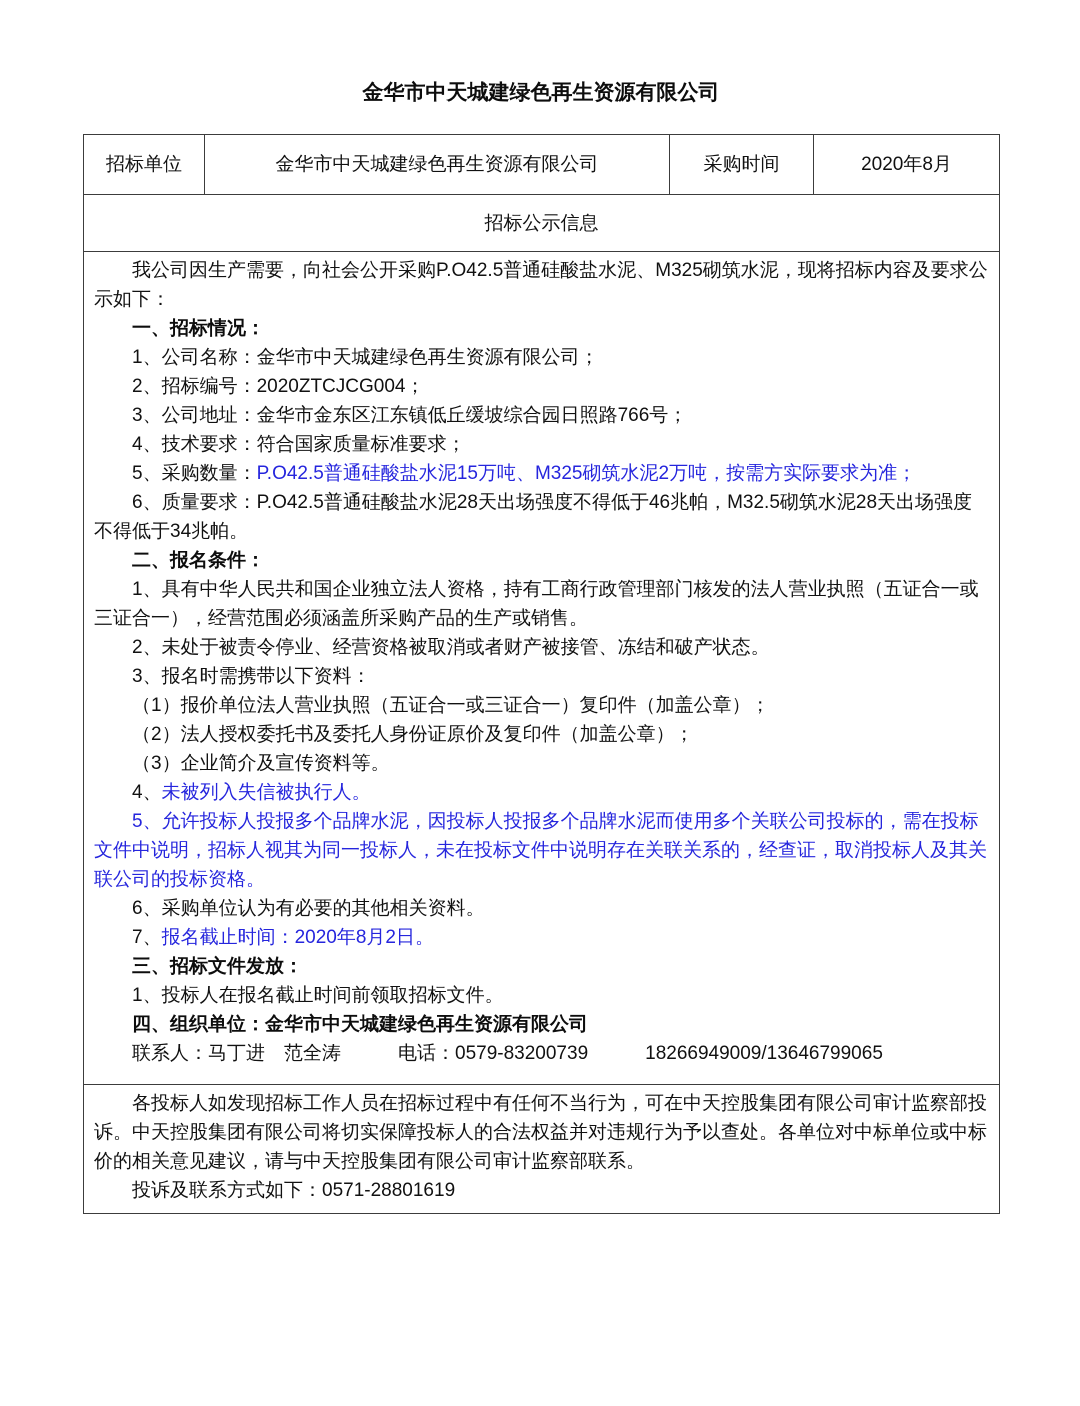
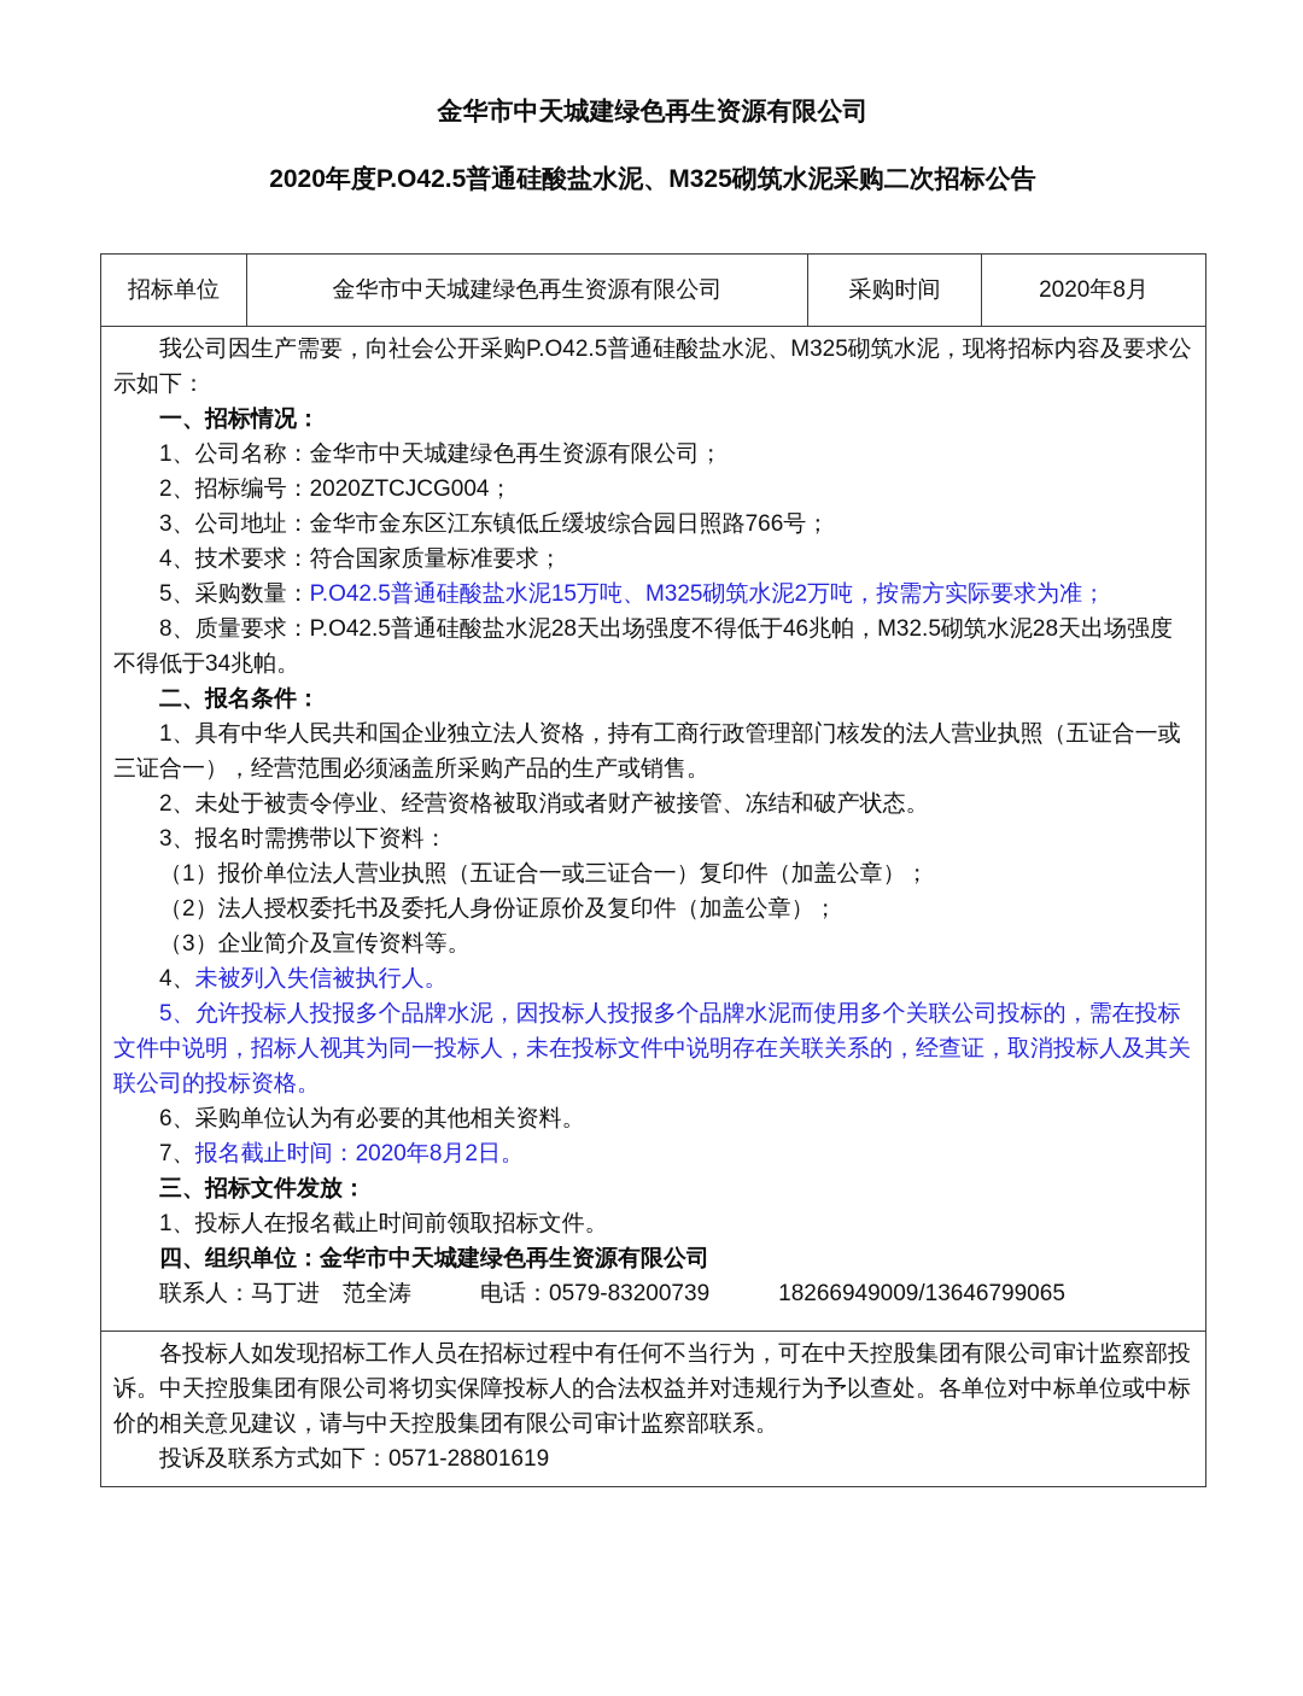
  金华市中天城建绿色再生资源有限公司
+ 2020年度P.O42.5普通硅酸盐水泥、M325砌筑水泥采购二次招标公告
  招标单位	金华市中天城建绿色再生资源有限公司	采购时间	2020年8月
- 招标公示信息
- 我公司因生产需要，向社会公开采购P.O42.5普通硅酸盐水泥、M325砌筑水泥，现将招标内容及要求公示如下：一、招标情况：1、公司名称：金华市中天城建绿色再生资源有限公司；2、招标编号：2020ZTCJCG004；3、公司地址：金华市金东区江东镇低丘缓坡综合园日照路766号；4、技术要求：符合国家质量标准要求；5、采购数量：P.O42.5普通硅酸盐水泥15万吨、M325砌筑水泥2万吨，按需方实际要求为准；6、质量要求：P.O42.5普通硅酸盐水泥28天出场强度不得低于46兆帕，M32.5砌筑水泥28天出场强度不得低于34兆帕。二、报名条件：1、具有中华人民共和国企业独立法人资格，持有工商行政管理部门核发的法人营业执照（五证合一或三证合一），经营范围必须涵盖所采购产品的生产或销售。2、未处于被责令停业、经营资格被取消或者财产被接管、冻结和破产状态。3、报名时需携带以下资料：（1）报价单位法人营业执照（五证合一或三证合一）复印件（加盖公章）；（2）法人授权委托书及委托人身份证原价及复印件（加盖公章）；（3）企业简介及宣传资料等。4、未被列入失信被执行人。5、允许投标人投报多个品牌水泥，因投标人投报多个品牌水泥而使用多个关联公司投标的，需在投标文件中说明，招标人视其为同一投标人，未在投标文件中说明存在关联关系的，经查证，取消投标人及其关联公司的投标资格。6、采购单位认为有必要的其他相关资料。7、报名截止时间：2020年8月2日。三、招标文件发放：1、投标人在报名截止时间前领取招标文件。四、组织单位：金华市中天城建绿色再生资源有限公司联系人：马丁进 范全涛 电话：0579-83200739 18266949009/13646799065
+ 我公司因生产需要，向社会公开采购P.O42.5普通硅酸盐水泥、M325砌筑水泥，现将招标内容及要求公示如下：一、招标情况：1、公司名称：金华市中天城建绿色再生资源有限公司；2、招标编号：2020ZTCJCG004；3、公司地址：金华市金东区江东镇低丘缓坡综合园日照路766号；4、技术要求：符合国家质量标准要求；5、采购数量：P.O42.5普通硅酸盐水泥15万吨、M325砌筑水泥2万吨，按需方实际要求为准；8、质量要求：P.O42.5普通硅酸盐水泥28天出场强度不得低于46兆帕，M32.5砌筑水泥28天出场强度不得低于34兆帕。二、报名条件：1、具有中华人民共和国企业独立法人资格，持有工商行政管理部门核发的法人营业执照（五证合一或三证合一），经营范围必须涵盖所采购产品的生产或销售。2、未处于被责令停业、经营资格被取消或者财产被接管、冻结和破产状态。3、报名时需携带以下资料：（1）报价单位法人营业执照（五证合一或三证合一）复印件（加盖公章）；（2）法人授权委托书及委托人身份证原价及复印件（加盖公章）；（3）企业简介及宣传资料等。4、未被列入失信被执行人。5、允许投标人投报多个品牌水泥，因投标人投报多个品牌水泥而使用多个关联公司投标的，需在投标文件中说明，招标人视其为同一投标人，未在投标文件中说明存在关联关系的，经查证，取消投标人及其关联公司的投标资格。6、采购单位认为有必要的其他相关资料。7、报名截止时间：2020年8月2日。三、招标文件发放：1、投标人在报名截止时间前领取招标文件。四、组织单位：金华市中天城建绿色再生资源有限公司联系人：马丁进 范全涛 电话：0579-83200739 18266949009/13646799065
  各投标人如发现招标工作人员在招标过程中有任何不当行为，可在中天控股集团有限公司审计监察部投诉。中天控股集团有限公司将切实保障投标人的合法权益并对违规行为予以查处。各单位对中标单位或中标价的相关意见建议，请与中天控股集团有限公司审计监察部联系。投诉及联系方式如下：0571-28801619
